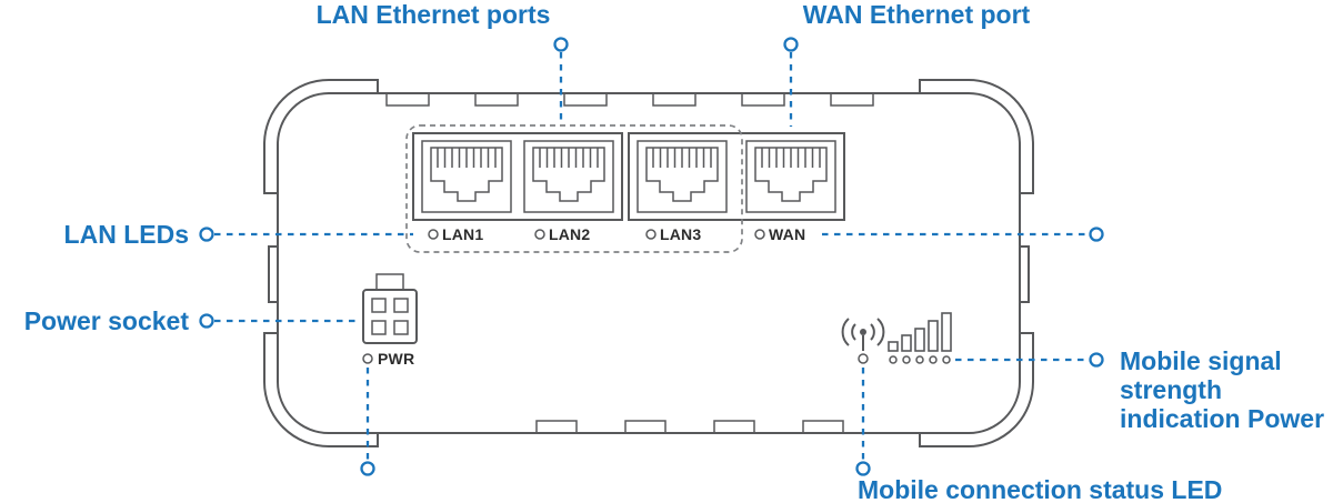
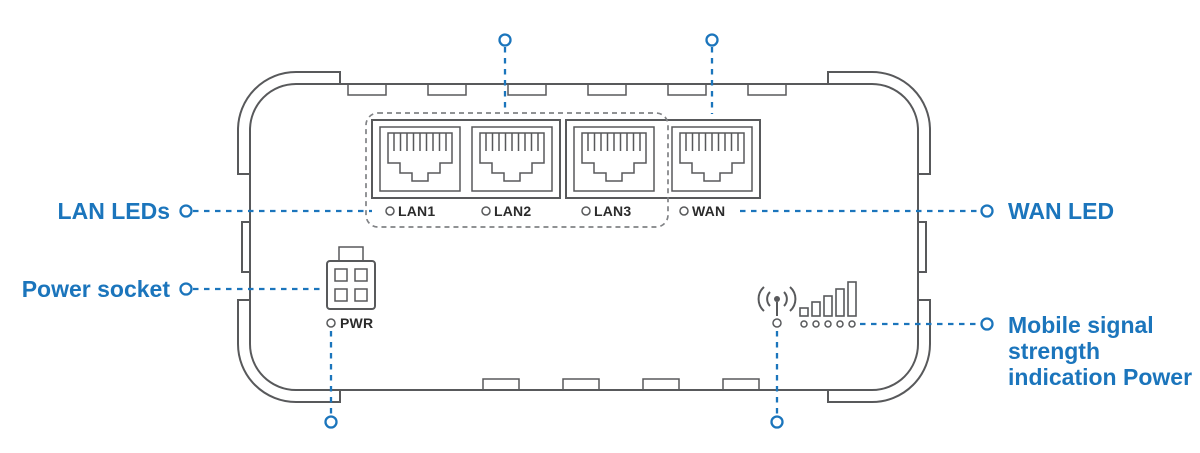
- LAN Ethernet ports
- WAN Ethernet port
  LAN LEDs
+ WAN LED
  Power socket
  Mobile signal strength indication Power
- Mobile connection status LED
  LAN1
  LAN2
  LAN3
  WAN
  PWR
